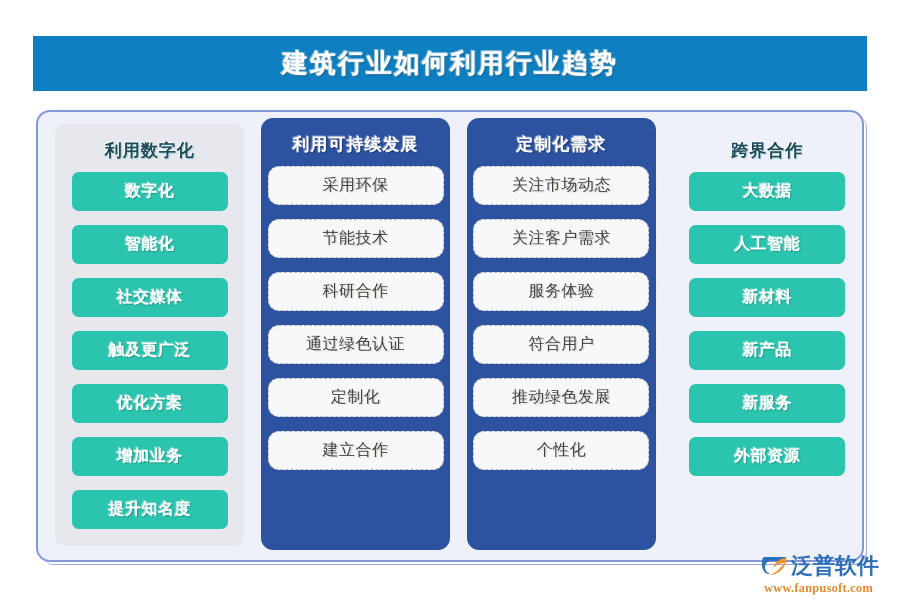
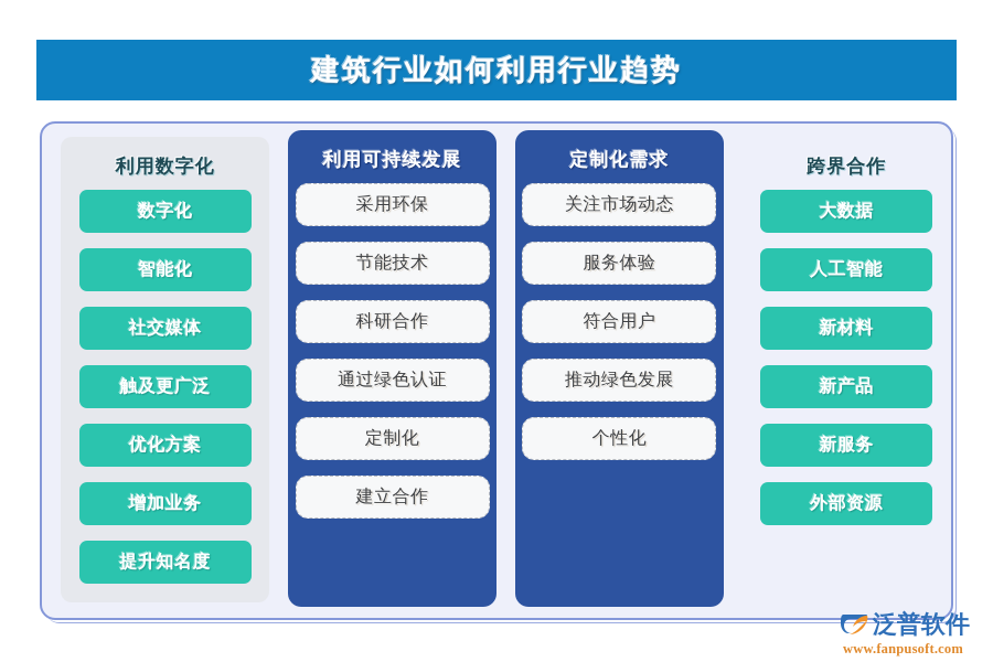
  建筑行业如何利用行业趋势
  利用数字化
  数字化
  智能化
  社交媒体
  触及更广泛
  优化方案
  增加业务
  提升知名度
  利用可持续发展
  采用环保
  节能技术
  科研合作
  通过绿色认证
  定制化
  建立合作
  定制化需求
  关注市场动态
- 关注客户需求
  服务体验
  符合用户
  推动绿色发展
  个性化
  跨界合作
  大数据
  人工智能
  新材料
  新产品
  新服务
  外部资源
  泛普软件
  www.fanpusoft.com
